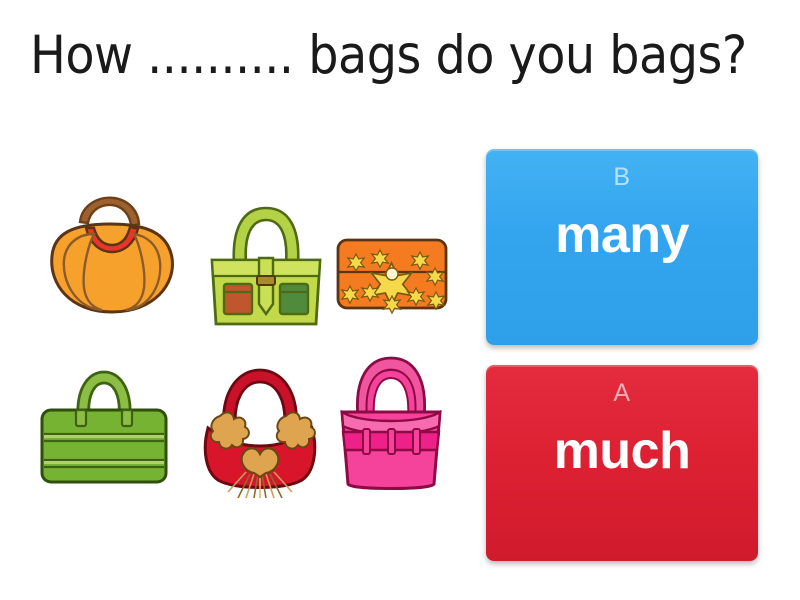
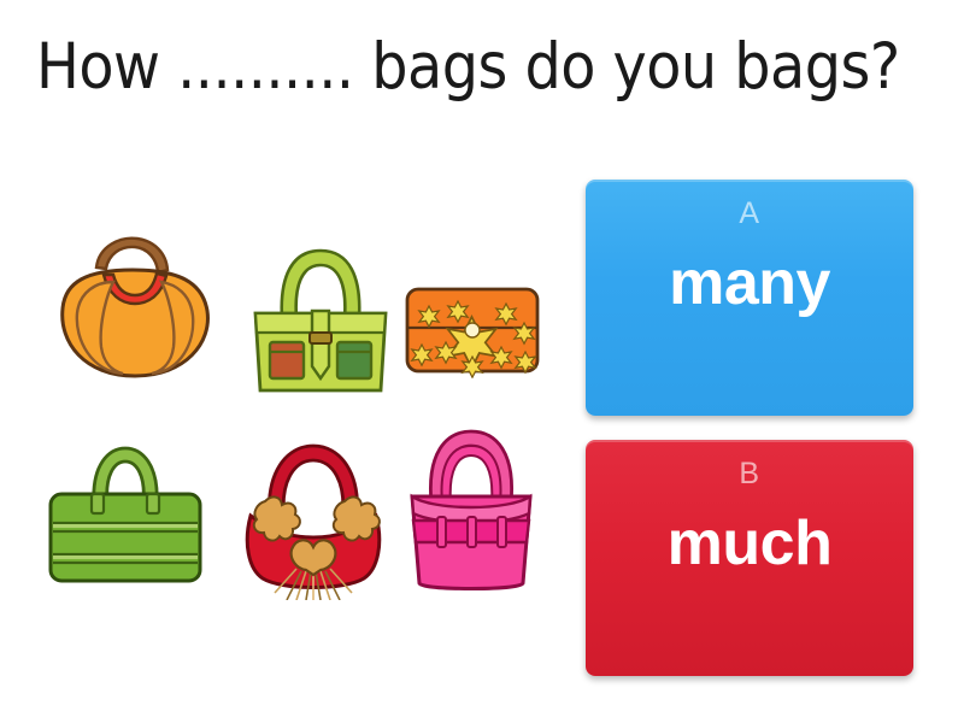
  How .......... bags do you bags?
- B
+ A
  many
- A
+ B
  much
